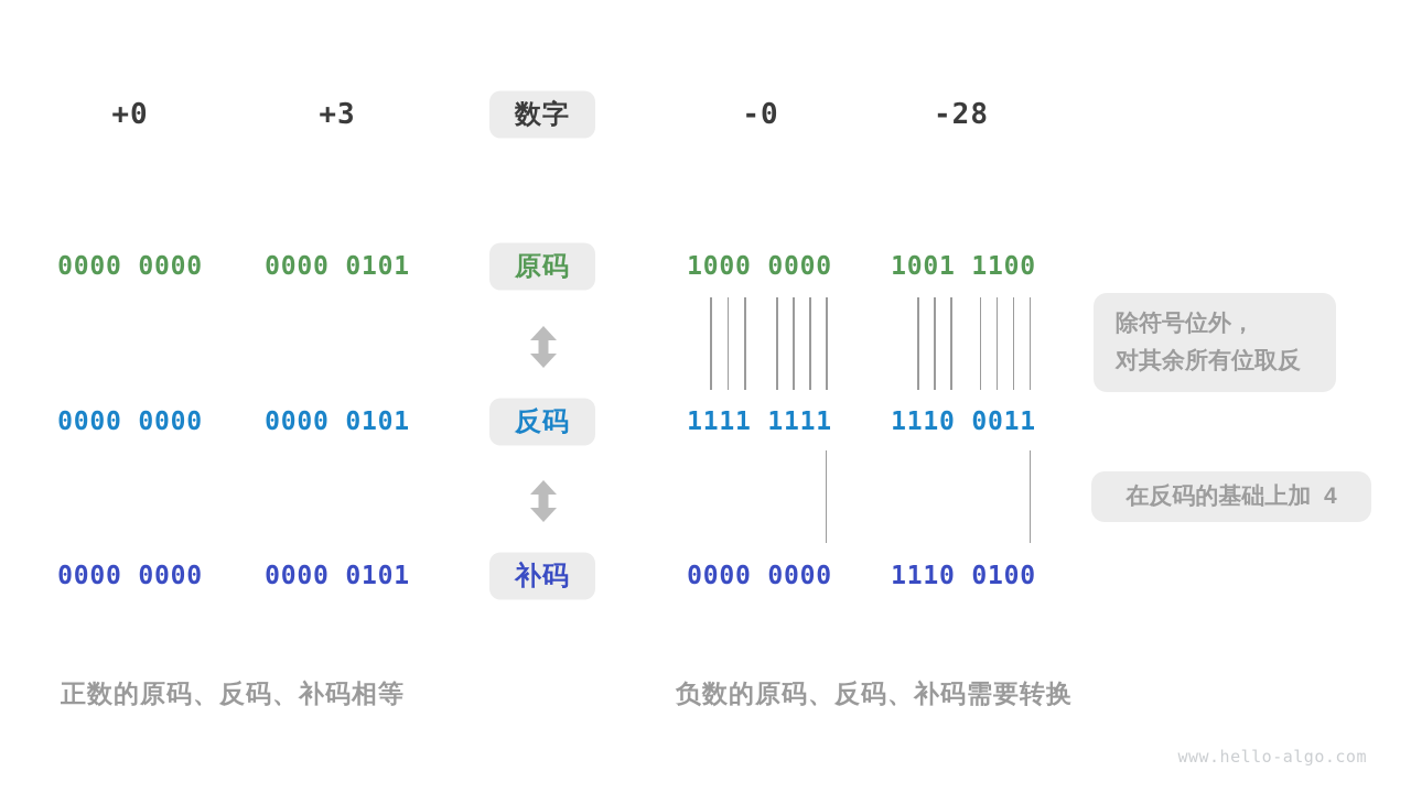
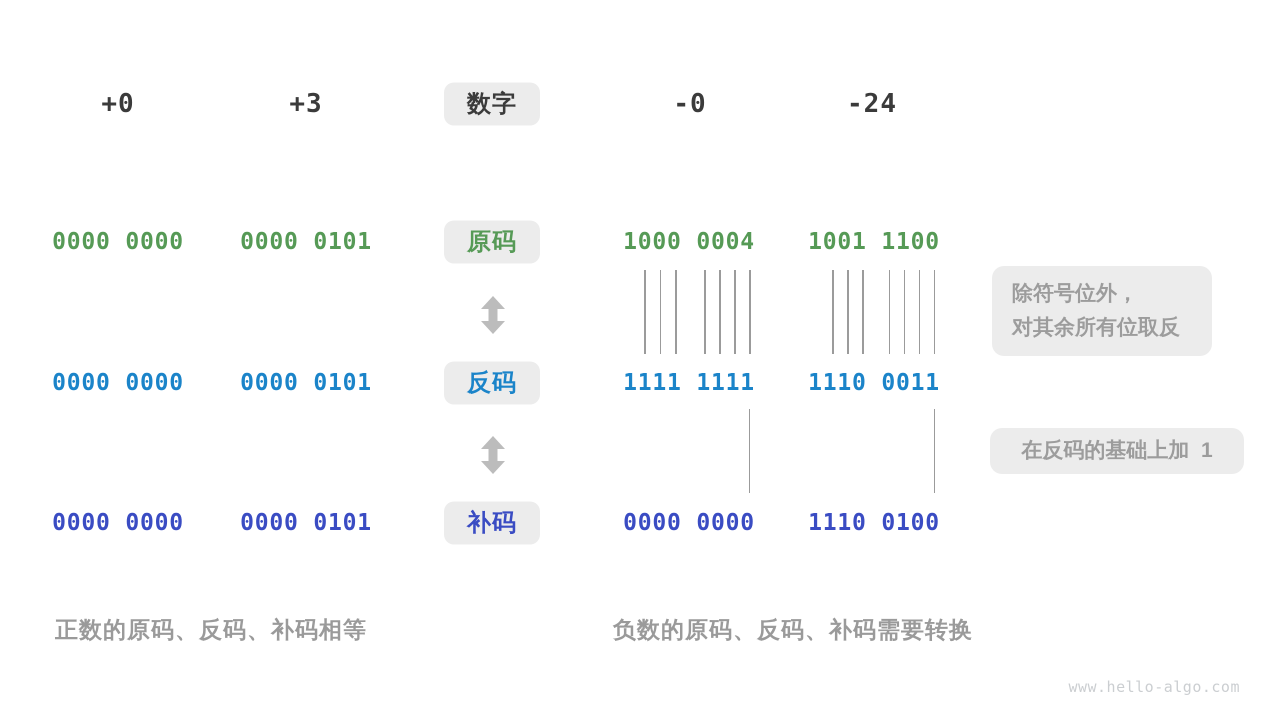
  +0
  +3
  数字
  -0
- -28
+ -24
  0000 0000
  0000 0101
  原码
- 1000 0000
+ 1000 0004
  1001 1100
  除符号位外，
  对其余所有位取反
  0000 0000
  0000 0101
  反码
  1111 1111
  1110 0011
- 在反码的基础上加 4
+ 在反码的基础上加 1
  0000 0000
  0000 0101
  补码
  0000 0000
  1110 0100
  正数的原码、反码、补码相等
  负数的原码、反码、补码需要转换
  www.hello-algo.com
